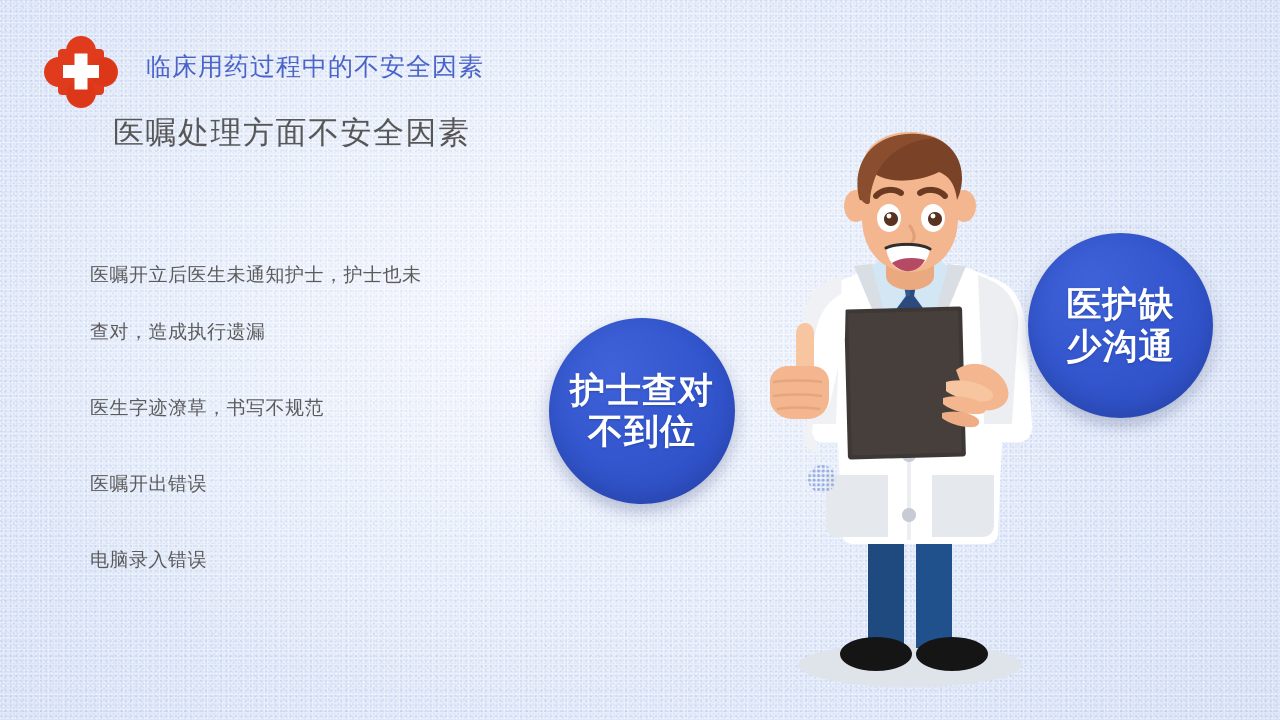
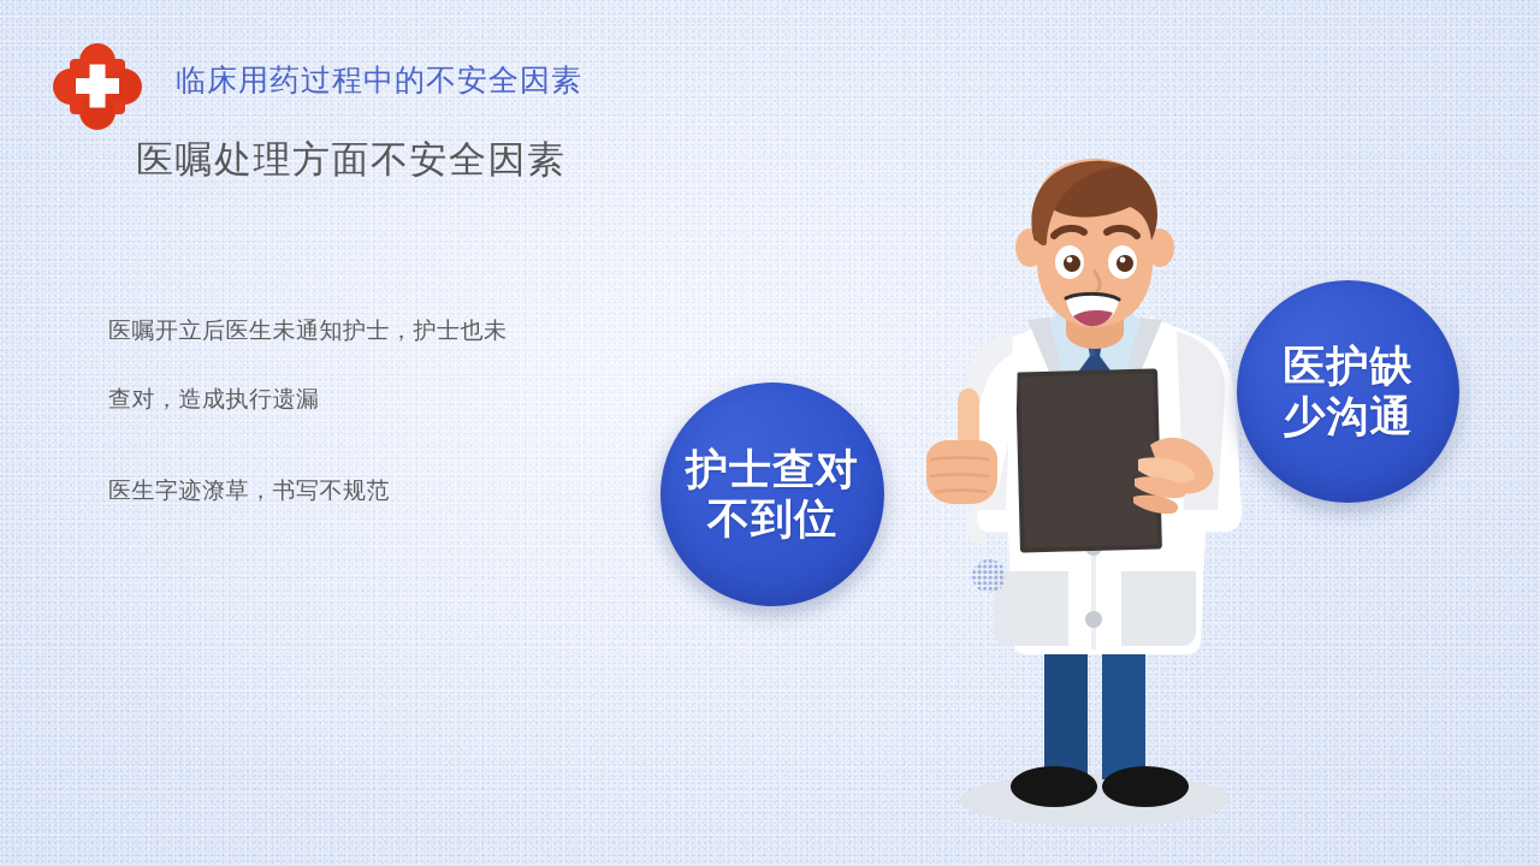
  临床用药过程中的不安全因素
  医嘱处理方面不安全因素
  医嘱开立后医生未通知护士，护士也未
  查对，造成执行遗漏
  医生字迹潦草，书写不规范
- 医嘱开出错误
- 电脑录入错误
  护士查对
  不到位
  医护缺
  少沟通
